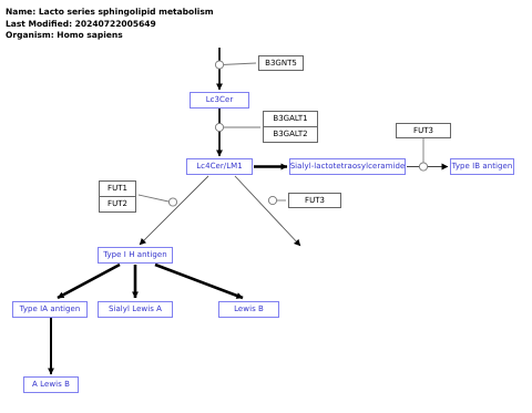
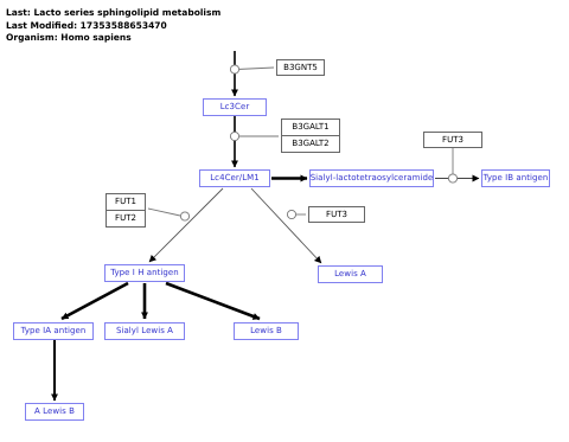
- Name: Lacto series sphingolipid metabolism
+ Last: Lacto series sphingolipid metabolism
- Last Modified: 20240722005649
+ Last Modified: 17353588653470
  Organism: Homo sapiens
  Lc3Cer
  Lc4Cer/LM1
  Sialyl-lactotetraosylceramide
  Type IB antigen
  Type I H antigen
+ Lewis A
  Type IA antigen
  Sialyl Lewis A
  Lewis B
  A Lewis B
  B3GNT5
  B3GALT1
  B3GALT2
  FUT3
  FUT1
  FUT2
  FUT3
